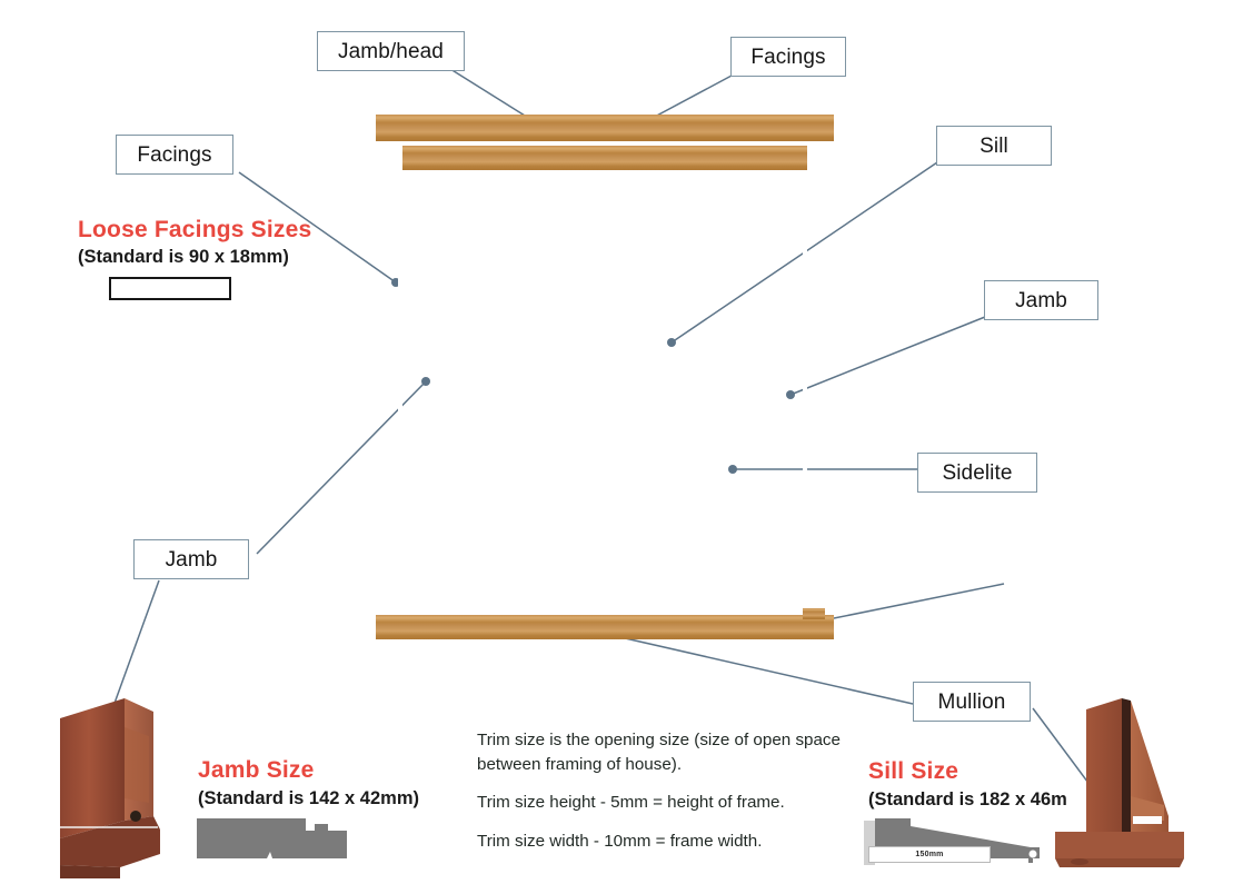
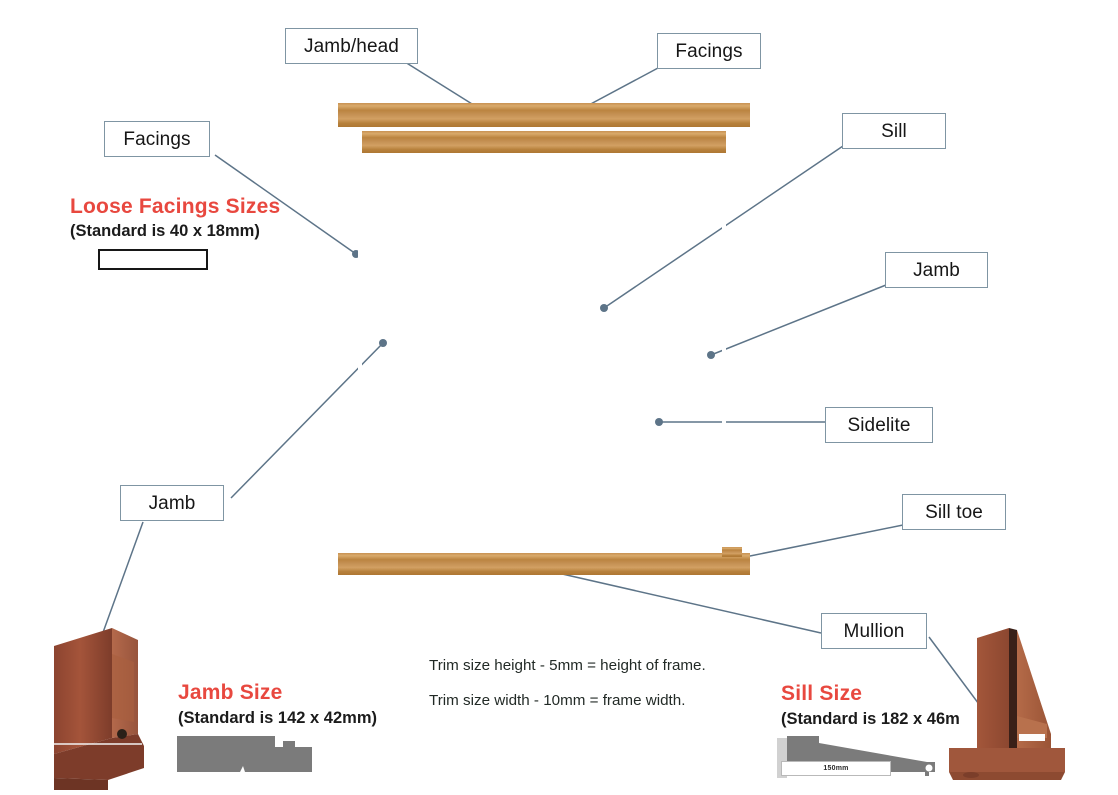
  Jamb/head
  Facings
  Facings
  Sill
  Jamb
  Sidelite
  Jamb
+ Sill toe
  Mullion
  Loose Facings Sizes
- (Standard is 90 x 18mm)
+ (Standard is 40 x 18mm)
  Jamb Size
  (Standard is 142 x 42mm)
  Sill Size
  (Standard is 182 x 46m
- Trim size is the opening size (size of open space between framing of house).
  Trim size height - 5mm = height of frame.
  Trim size width - 10mm = frame width.
